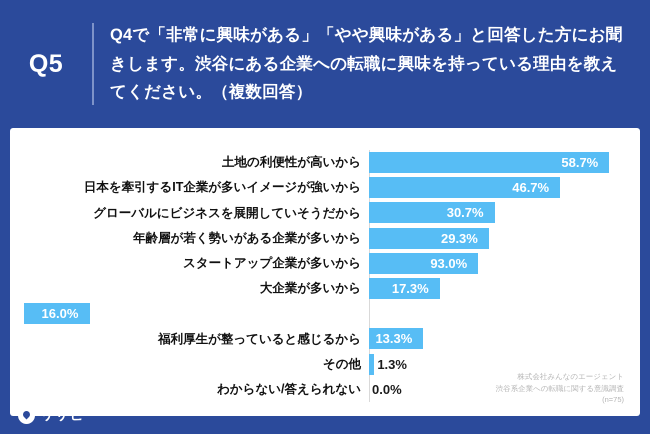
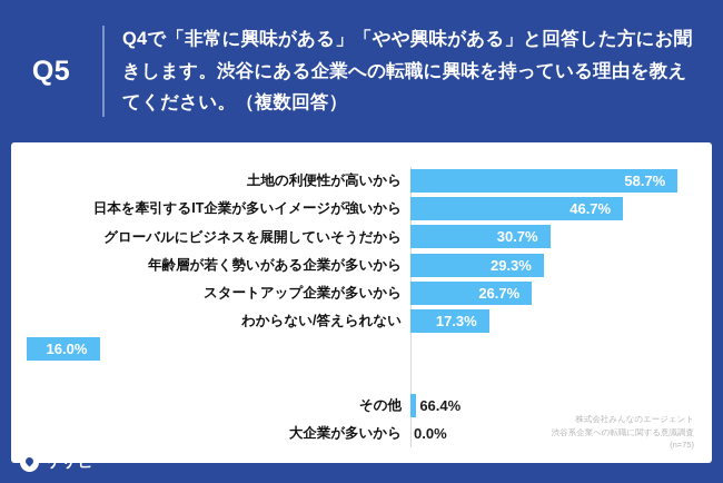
  Q5
  Q4で「非常に興味がある」「やや興味がある」と回答した方にお聞きします。渋谷にある企業への転職に興味を持っている理由を教えてください。（複数回答）
  土地の利便性が高いから
  58.7%
  日本を牽引するIT企業が多いイメージが強いから
  46.7%
  グローバルにビジネスを展開していそうだから
  30.7%
  年齢層が若く勢いがある企業が多いから
  29.3%
  スタートアップ企業が多いから
- 93.0%
+ 26.7%
- 大企業が多いから
+ わからない/答えられない
  17.3%
  16.0%
- 福利厚生が整っていると感じるから
- 13.3%
  その他
- 1.3%
+ 66.4%
- わからない/答えられない
+ 大企業が多いから
  0.0%
  株式会社みんなのエージェント
  渋谷系企業への転職に関する意識調査
  (n=75)
  リサピー
